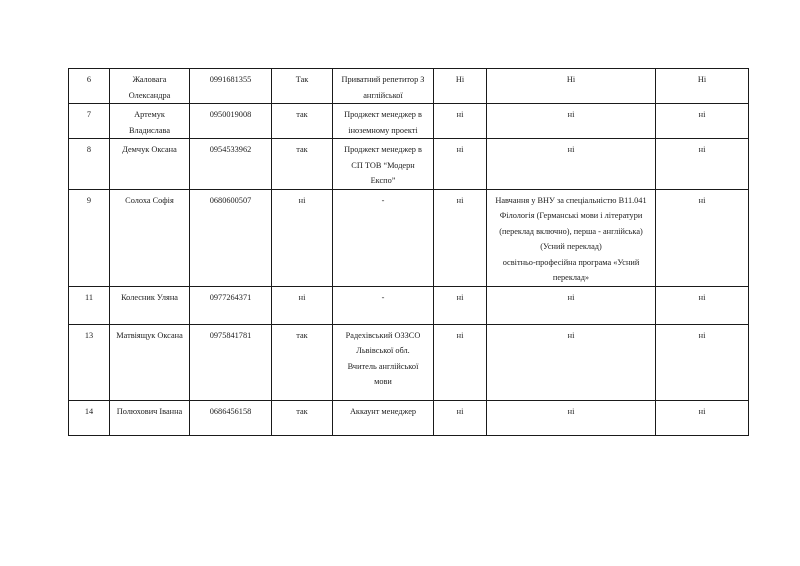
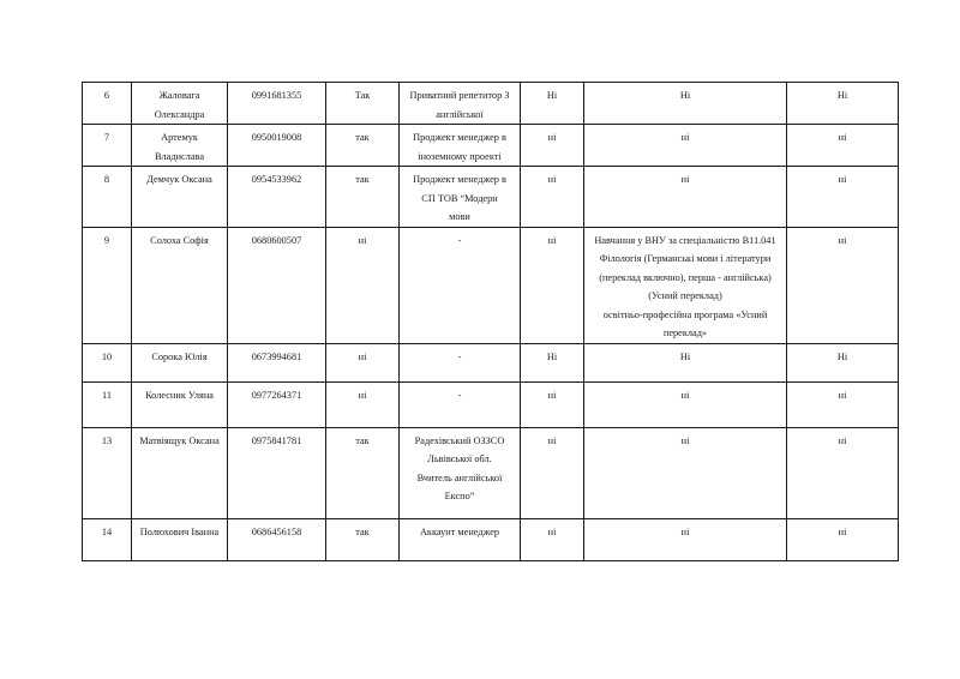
  6	ЖаловагаОлександра	0991681355	Так	Приватний репетитор Занглійської	Ні	Ні	Ні
  7	АртемукВладислава	0950019008	так	Проджект менеджер віноземному проекті	ні	ні	ні
- 8	Демчук Оксана	0954533962	так	Проджект менеджер вСП ТОВ “МодернЕкспо”	ні	ні	ні
+ 8	Демчук Оксана	0954533962	так	Проджект менеджер вСП ТОВ “Модернмови	ні	ні	ні
  9	Солоха Софія	0680600507	ні	-	ні	Навчання у ВНУ за спеціальністю В11.041Філологія (Германські мови і літератури(переклад включно), перша - англійська)(Усний переклад)освітньо-професійна програма «Уснийпереклад»	ні
+ 10	Сорока Юлія	0673994681	ні	-	Ні	Ні	Ні
  11	Колесник Уляна	0977264371	ні	-	ні	ні	ні
- 13	Матвіящук Оксана	0975841781	так	Радехівський ОЗЗСОЛьвівської обл.Вчитель англійськоїмови	ні	ні	ні
+ 13	Матвіящук Оксана	0975841781	так	Радехівський ОЗЗСОЛьвівської обл.Вчитель англійськоїЕкспо”	ні	ні	ні
  14	Полюхович Іванна	0686456158	так	Аккаунт менеджер	ні	ні	ні
